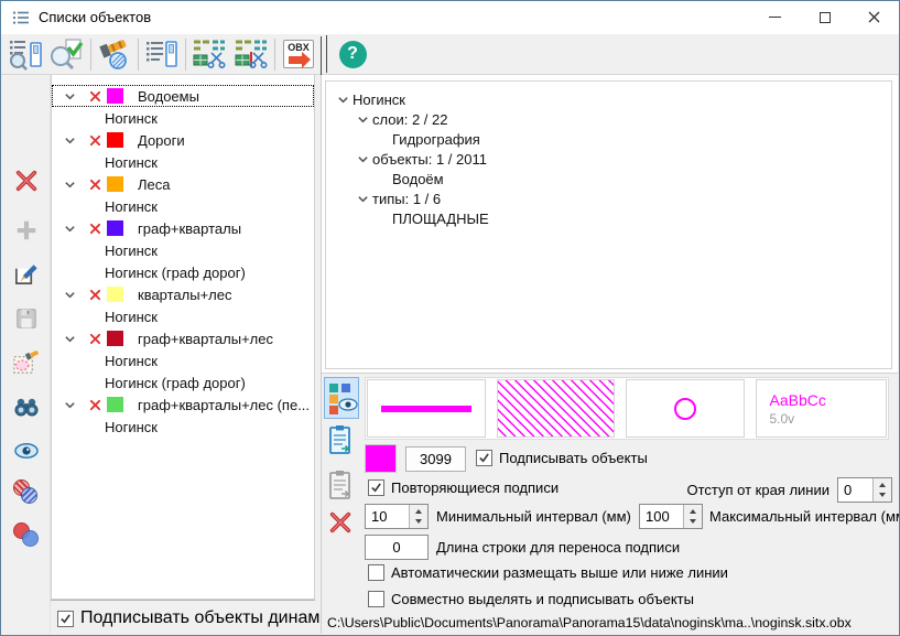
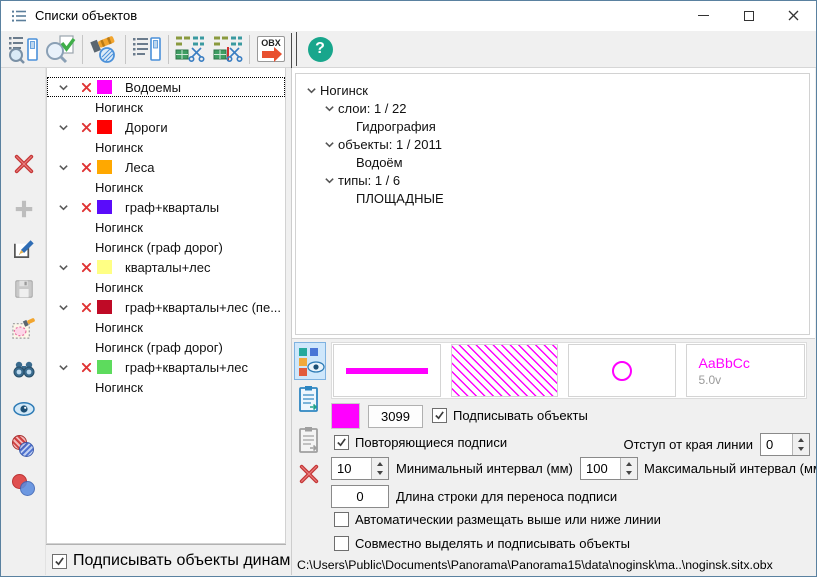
  Списки объектов
  OBX
  ?
  Водоемы
  Ногинск
  Дороги
  Ногинск
  Леса
  Ногинск
  граф+кварталы
  Ногинск
  Ногинск (граф дорог)
  кварталы+лес
  Ногинск
- граф+кварталы+лес
+ граф+кварталы+лес (пе...
  Ногинск
  Ногинск (граф дорог)
- граф+кварталы+лес (пе...
+ граф+кварталы+лес
  Ногинск
  Подписывать объекты динам
  Ногинск
- слои: 2 / 22
+ слои: 1 / 22
  Гидрография
  объекты: 1 / 2011
  Водоём
  типы: 1 / 6
  ПЛОЩАДНЫЕ
  AaBbCc
  5.0v
  3099
  Подписывать объекты
  Повторяющиеся подписи
  Отступ от края линии
  0
  10
  Минимальный интервал (мм)
  100
  Максимальный интервал (м
  0
  Длина строки для переноса подписи
  Автоматическии размещать выше или ниже линии
  Совместно выделять и подписывать объекты
  C:\Users\Public\Documents\Panorama\Panorama15\data\noginsk\ma..\noginsk.sitx.obx
